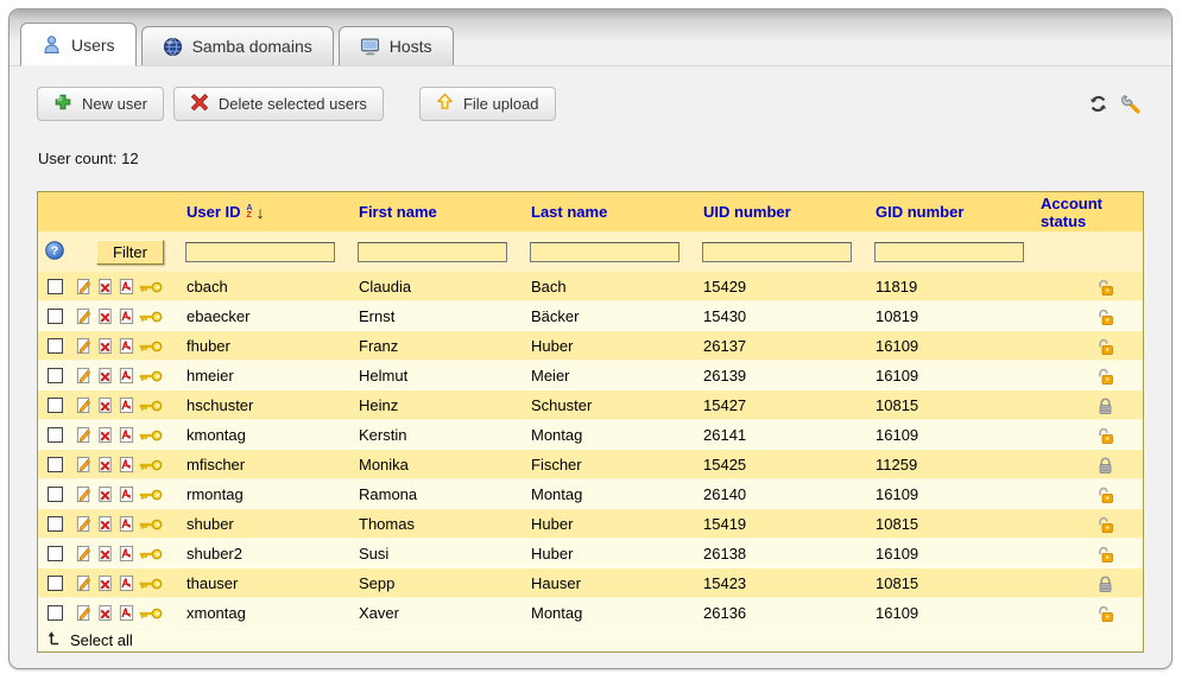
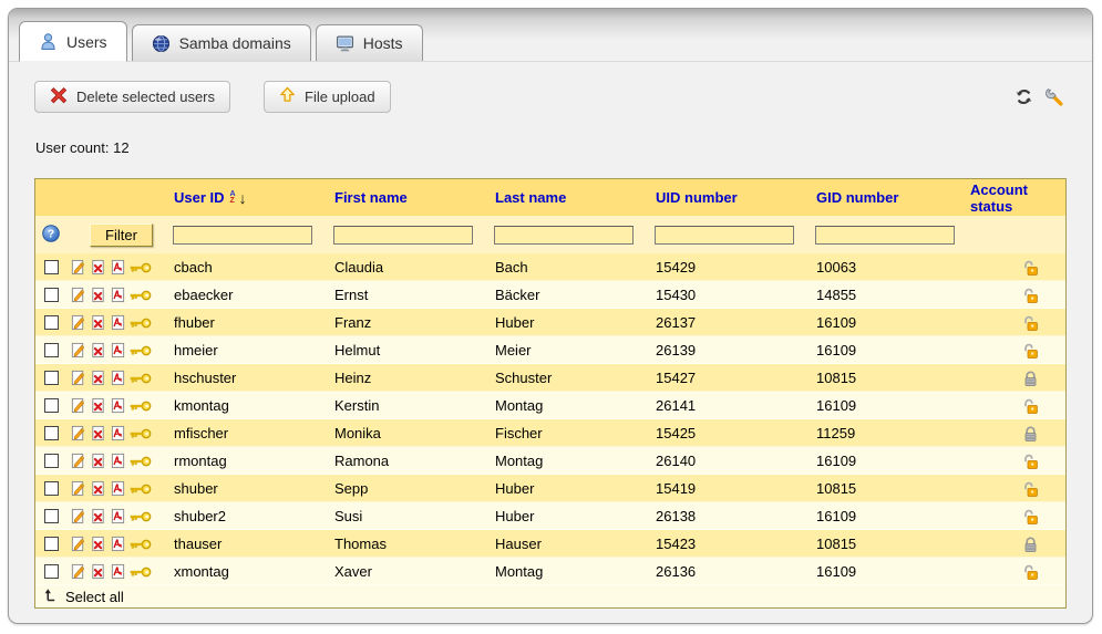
  Users
  Samba domains
  Hosts
- New user
  Delete selected users
  File upload
  User count: 12
  User ID
  ↓
  First name
  Last name
  UID number
  GID number
  Account status
  ?
  Filter
  cbach
  Claudia
  Bach
  15429
- 11819
+ 10063
  ebaecker
  Ernst
  Bäcker
  15430
- 10819
+ 14855
  fhuber
  Franz
  Huber
  26137
  16109
  hmeier
  Helmut
  Meier
  26139
  16109
  hschuster
  Heinz
  Schuster
  15427
  10815
  kmontag
  Kerstin
  Montag
  26141
  16109
  mfischer
  Monika
  Fischer
  15425
  11259
  rmontag
  Ramona
  Montag
  26140
  16109
  shuber
- Thomas
+ Sepp
  Huber
  15419
  10815
  shuber2
  Susi
  Huber
  26138
  16109
  thauser
- Sepp
+ Thomas
  Hauser
  15423
  10815
  xmontag
  Xaver
  Montag
  26136
  16109
  Select all
